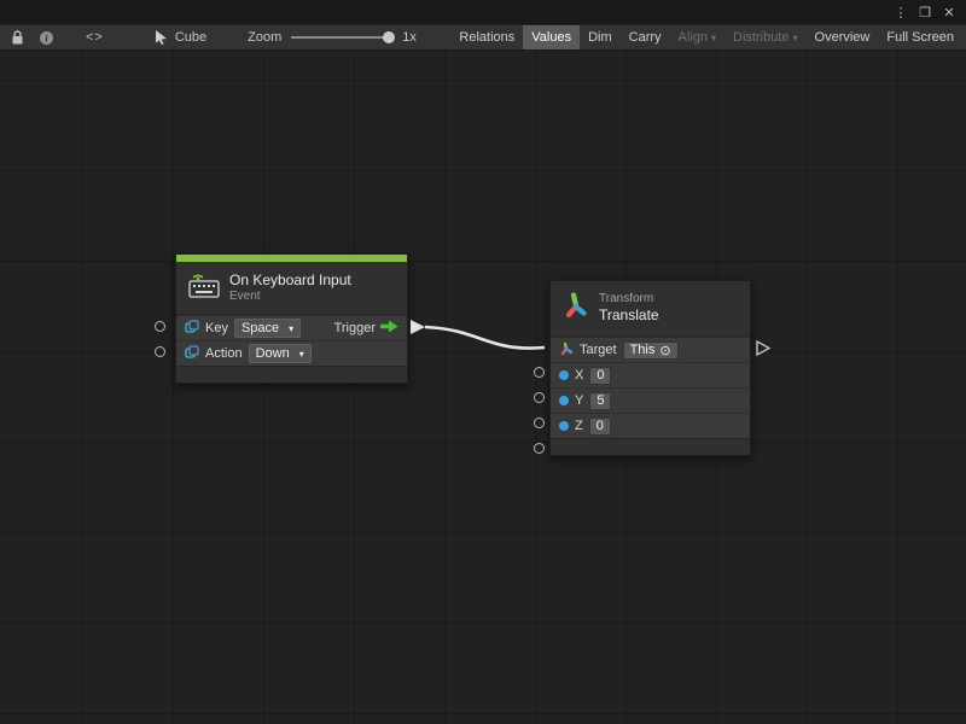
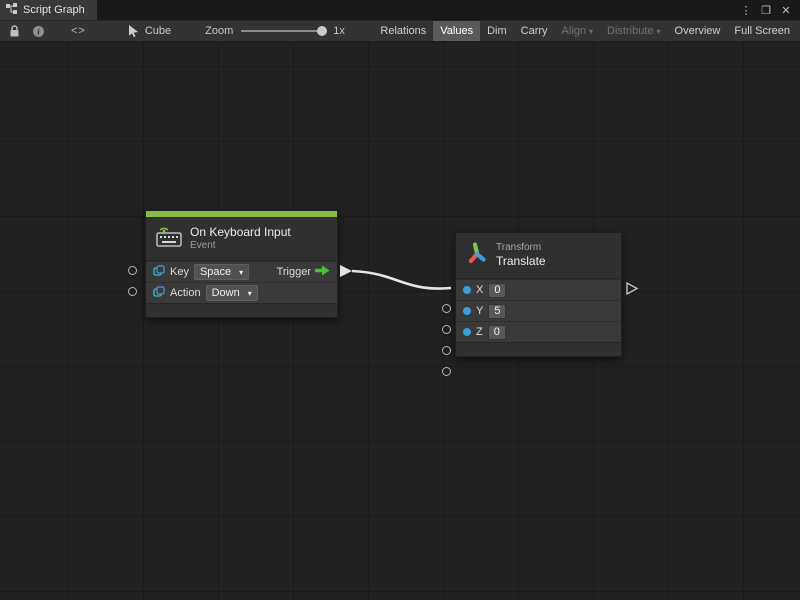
+ Script Graph
  ⋮
  ❐
  ✕
  i
  <>
  Cube
  Zoom
  1x
  Relations
  Values
  Dim
  Carry
  Align
  ▾
  Distribute
  ▾
  Overview
  Full Screen
  On Keyboard Input
  Event
  Key
  Space
  ▾
  Trigger
  Action
  Down
  ▾
  Transform
  Translate
- Target
- This
- ⊙
  X
  0
  Y
  5
  Z
  0
